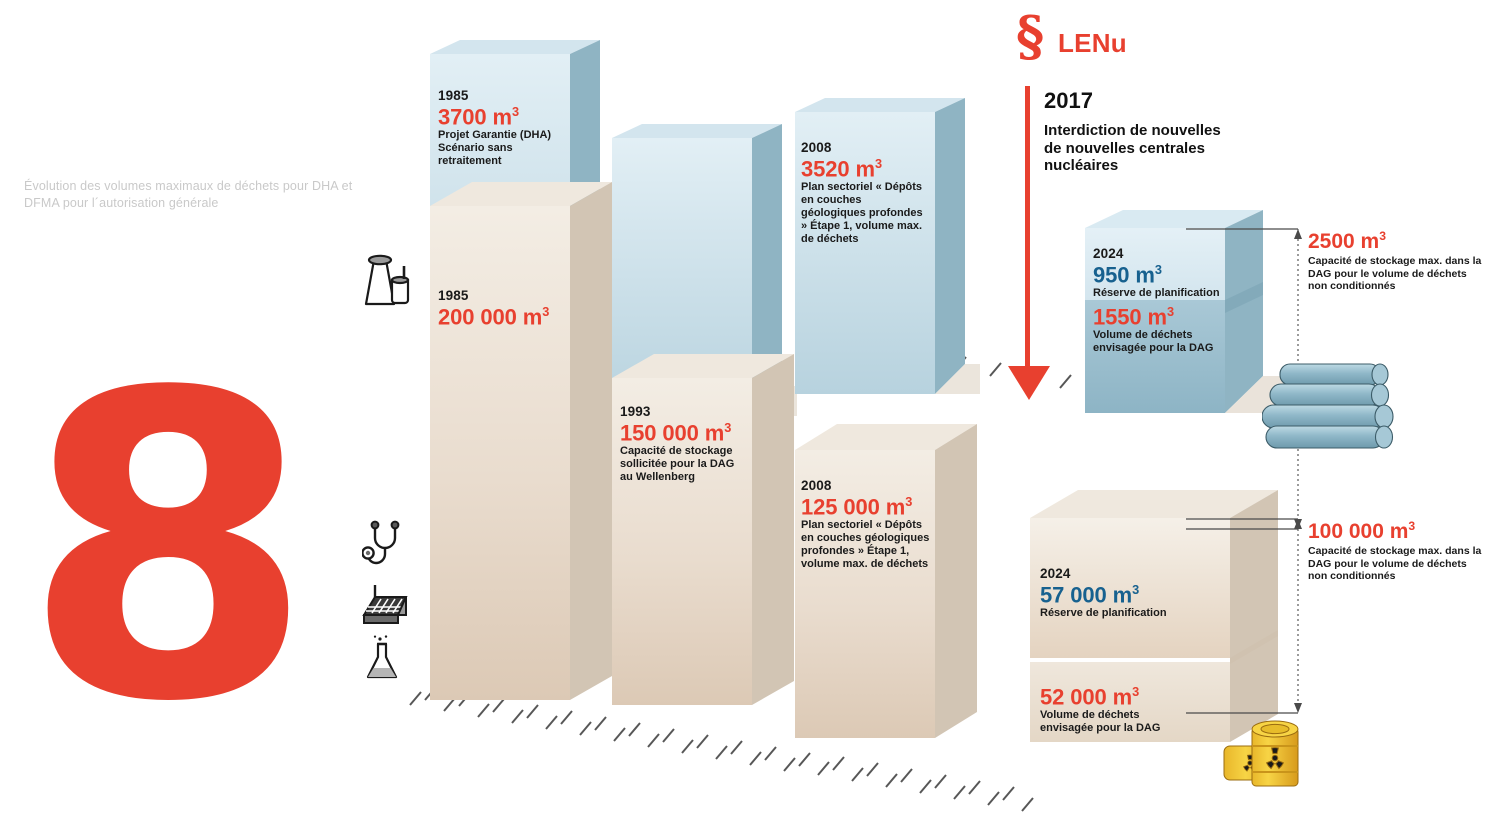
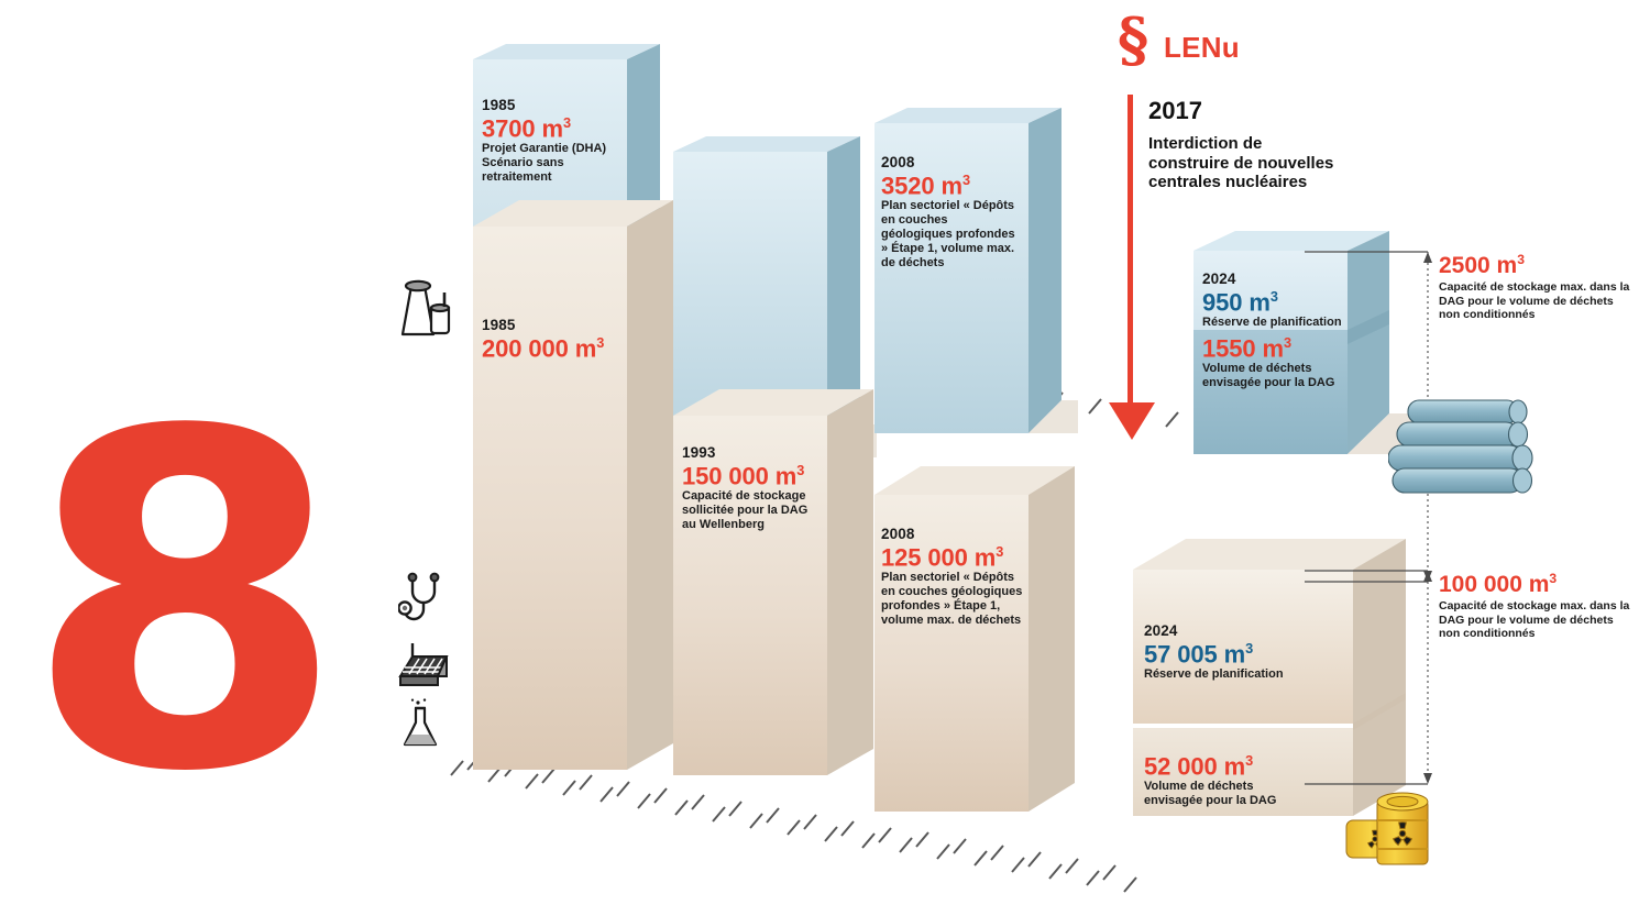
- Évolution des volumes maximaux de déchets pour DHA et DFMA pour l´autorisation générale
  8
  1985
  3700 m3
  Projet Garantie (DHA) Scénario sans retraitement
  2008
  3520 m3
  Plan sectoriel « Dépôts en couches géologiques profondes » Étape 1, volume max. de déchets
  2024
  950 m3
  Réserve de planification
  1550 m3
  Volume de déchets envisagée pour la DAG
  1985
  200 000 m3
  1993
  150 000 m3
  Capacité de stockage sollicitée pour la DAG au Wellenberg
  2008
  125 000 m3
  Plan sectoriel « Dépôts en couches géologiques profondes » Étape 1, volume max. de déchets
  2024
- 57 000 m3
+ 57 005 m3
  Réserve de planification
  52 000 m3
  Volume de déchets envisagée pour la DAG
  2500 m3
  Capacité de stockage max. dans la DAG pour le volume de déchets non conditionnés
  100 000 m3
  Capacité de stockage max. dans la DAG pour le volume de déchets non conditionnés
  §
  LENu
  2017
- Interdiction de nouvelles de nouvelles centrales nucléaires
+ Interdiction de construire de nouvelles centrales nucléaires
